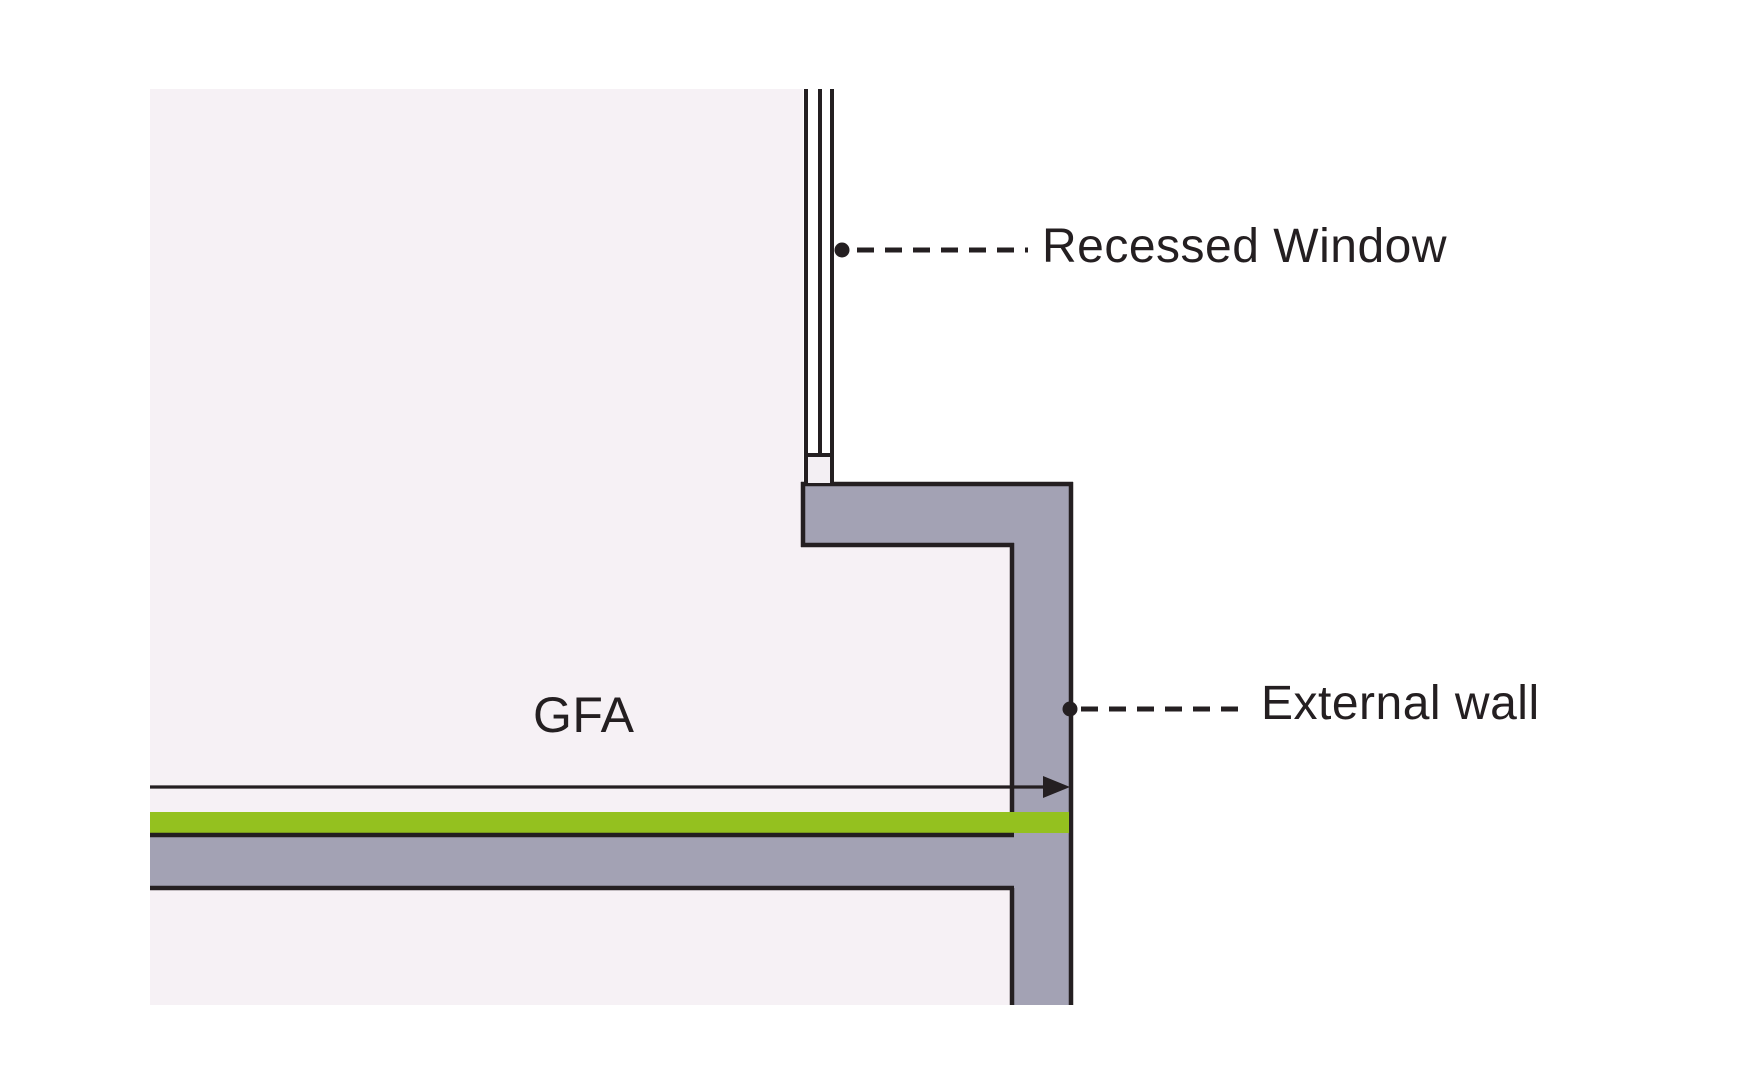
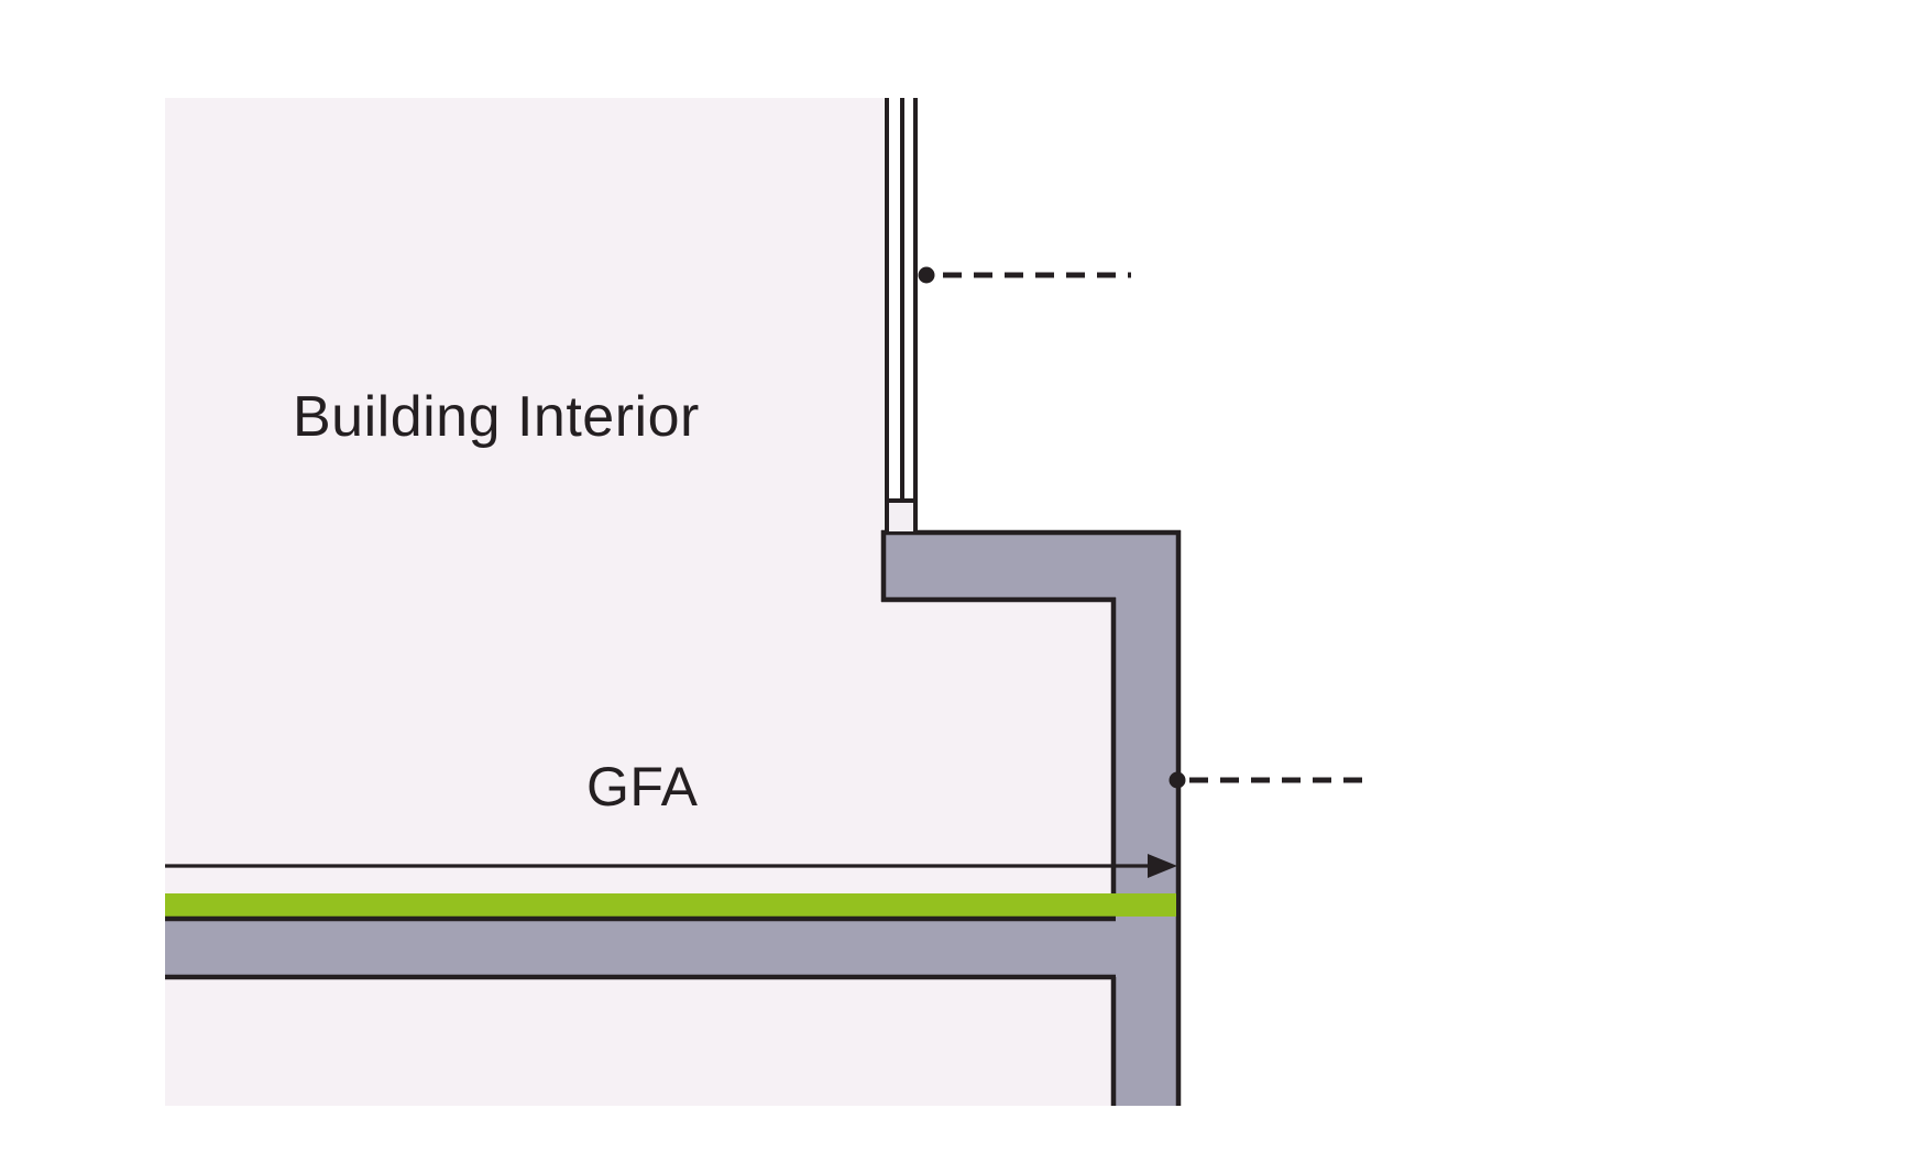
+ Building Interior
  GFA
- Recessed Window
- External wall
